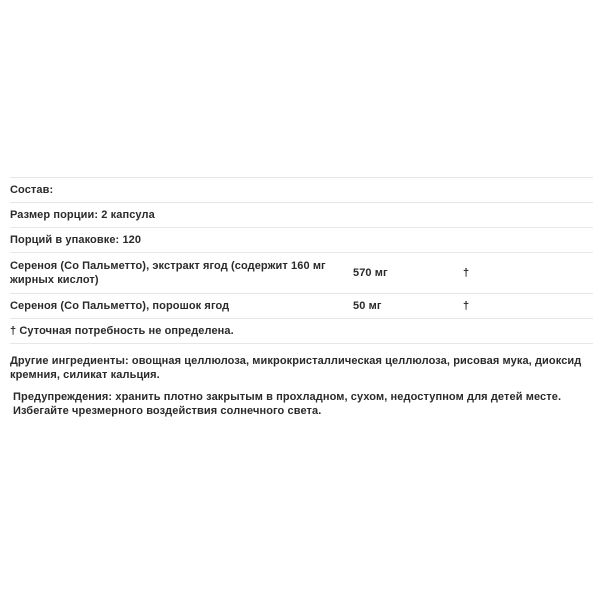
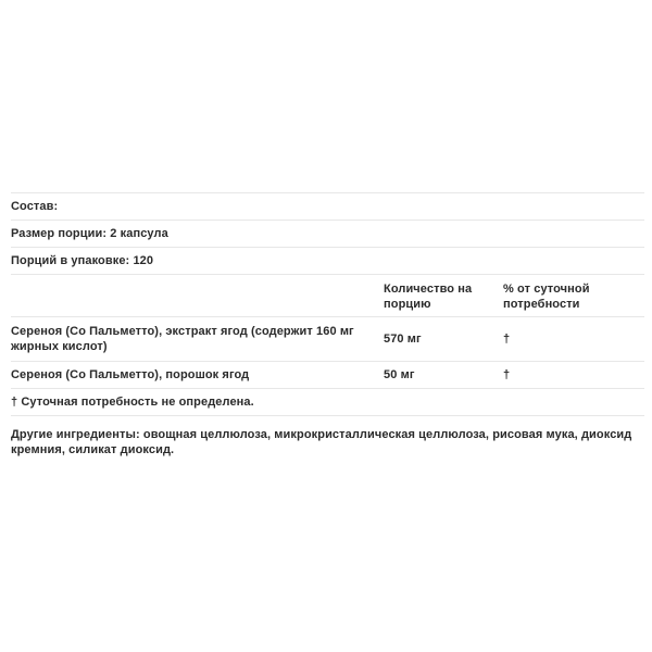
  Состав:
  Размер порции: 2 капсула
  Порций в упаковке: 120
+ Количество на порцию
+ % от суточной потребности
  Сереноя (Со Пальметто), экстракт ягод (содержит 160 мг жирных кислот)
  570 мг
  †
  Сереноя (Со Пальметто), порошок ягод
  50 мг
  †
  † Суточная потребность не определена.
- Другие ингредиенты: овощная целлюлоза, микрокристаллическая целлюлоза, рисовая мука, диоксид кремния, силикат кальция.
+ Другие ингредиенты: овощная целлюлоза, микрокристаллическая целлюлоза, рисовая мука, диоксид кремния, силикат диоксид.
- Предупреждения: хранить плотно закрытым в прохладном, сухом, недоступном для детей месте. Избегайте чрезмерного воздействия солнечного света.
